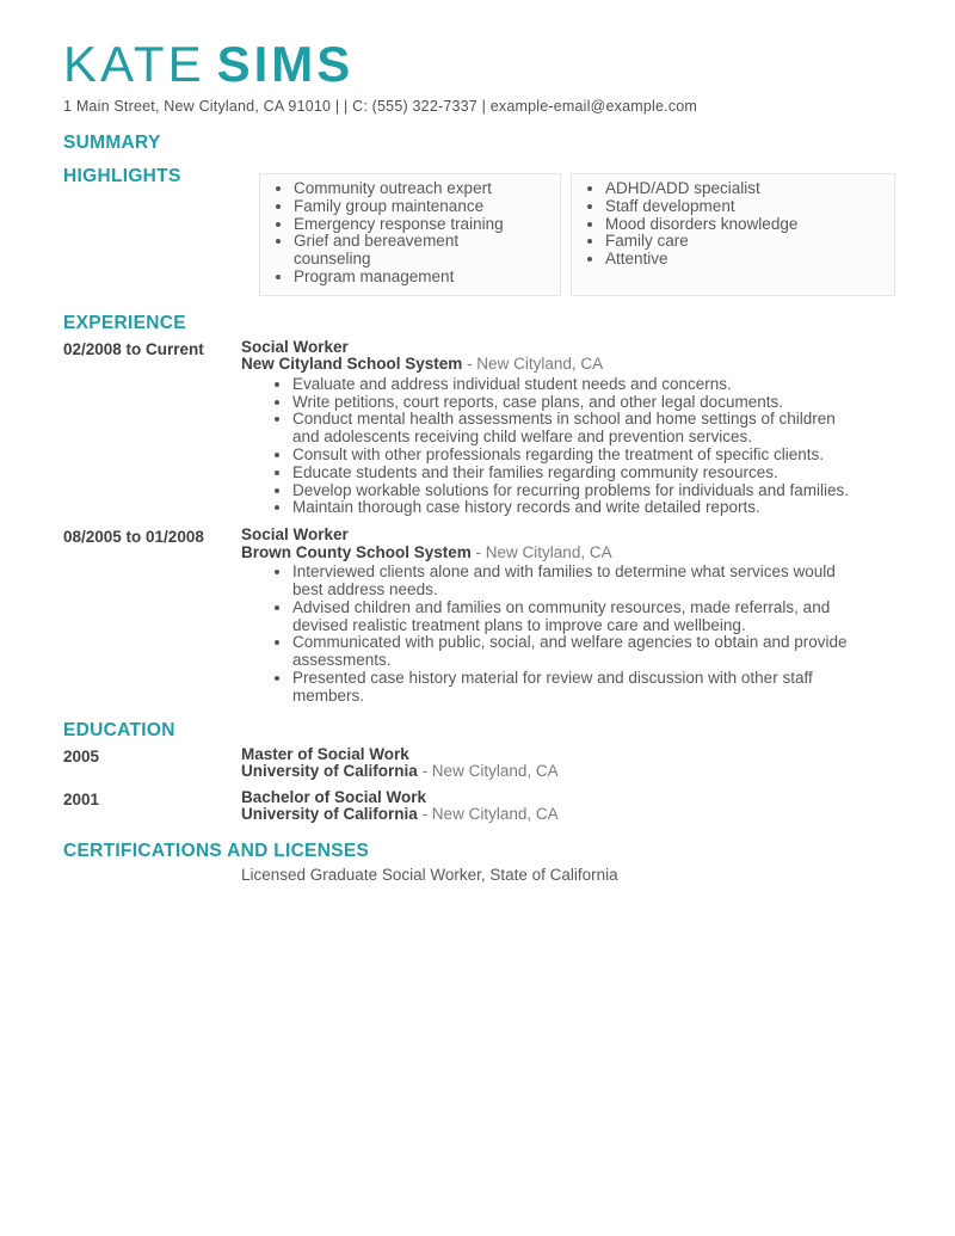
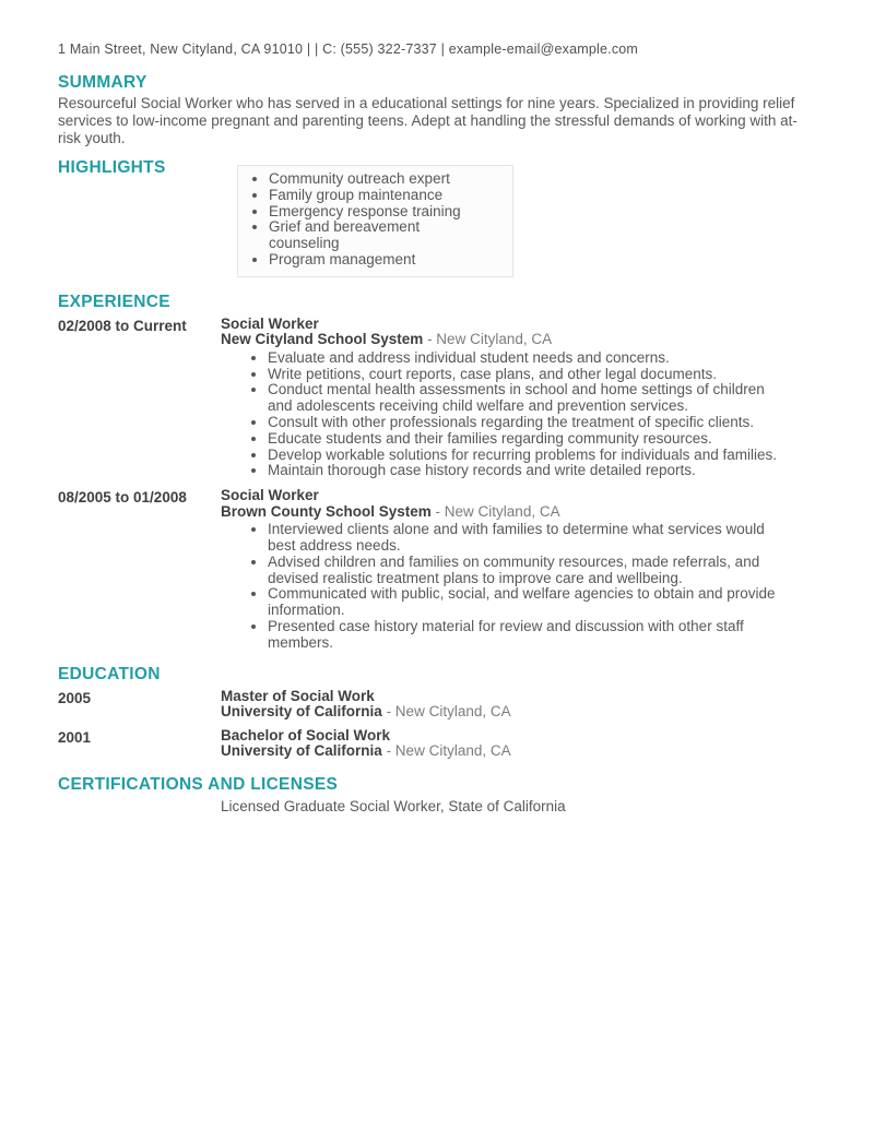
- KATE SIMS
  1 Main Street, New Cityland, CA 91010 | | C: (555) 322-7337 | example-email@example.com
  SUMMARY
+ Resourceful Social Worker who has served in a educational settings for nine years. Specialized in providing relief services to low-income pregnant and parenting teens. Adept at handling the stressful demands of working with at-risk youth.
  HIGHLIGHTS
  Community outreach expert
  Family group maintenance
  Emergency response training
  Grief and bereavement counseling
  Program management
- ADHD/ADD specialist
- Staff development
- Mood disorders knowledge
- Family care
- Attentive
  EXPERIENCE
  02/2008 to Current
  Social Worker
  New Cityland School System - New Cityland, CA
  Evaluate and address individual student needs and concerns.
  Write petitions, court reports, case plans, and other legal documents.
  Conduct mental health assessments in school and home settings of children and adolescents receiving child welfare and prevention services.
  Consult with other professionals regarding the treatment of specific clients.
  Educate students and their families regarding community resources.
  Develop workable solutions for recurring problems for individuals and families.
  Maintain thorough case history records and write detailed reports.
  08/2005 to 01/2008
  Social Worker
  Brown County School System - New Cityland, CA
  Interviewed clients alone and with families to determine what services would best address needs.
  Advised children and families on community resources, made referrals, and devised realistic treatment plans to improve care and wellbeing.
- Communicated with public, social, and welfare agencies to obtain and provide assessments.
+ Communicated with public, social, and welfare agencies to obtain and provide information.
  Presented case history material for review and discussion with other staff members.
  EDUCATION
  2005
  Master of Social Work
  University of California - New Cityland, CA
  2001
  Bachelor of Social Work
  University of California - New Cityland, CA
  CERTIFICATIONS AND LICENSES
  Licensed Graduate Social Worker, State of California
